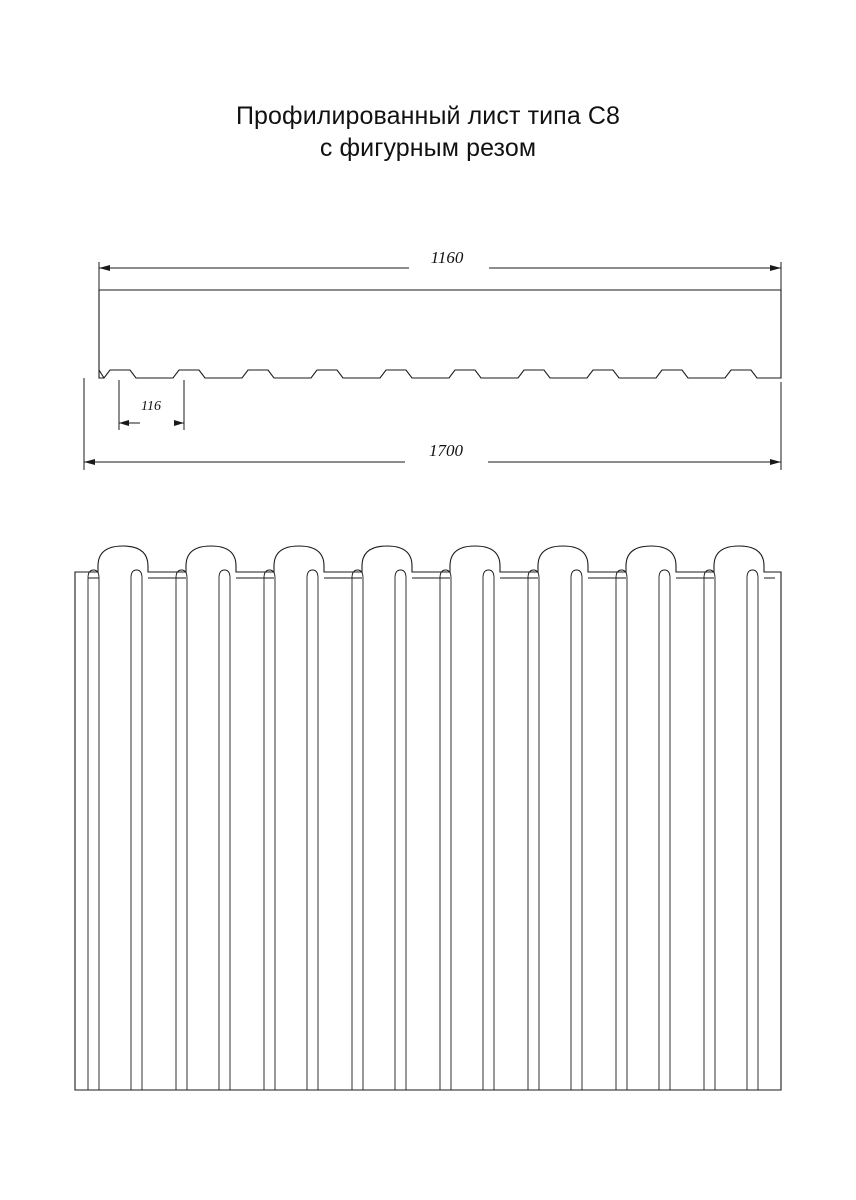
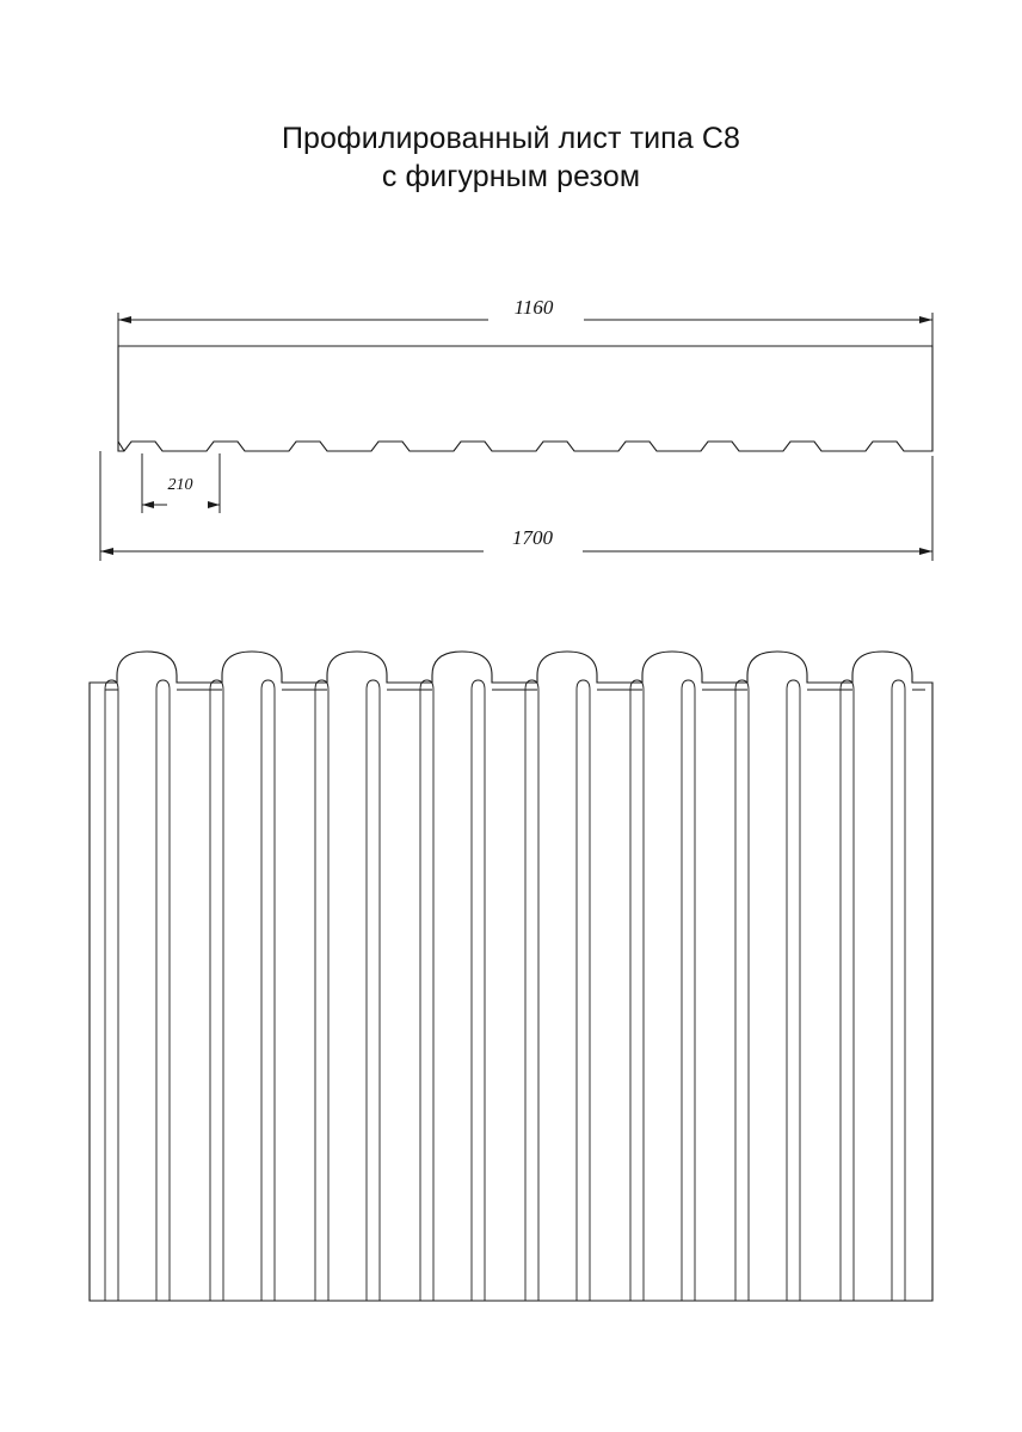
  Профилированный лист типа С8
  с фигурным резом
- 116
+ 210
  1700
  1160
